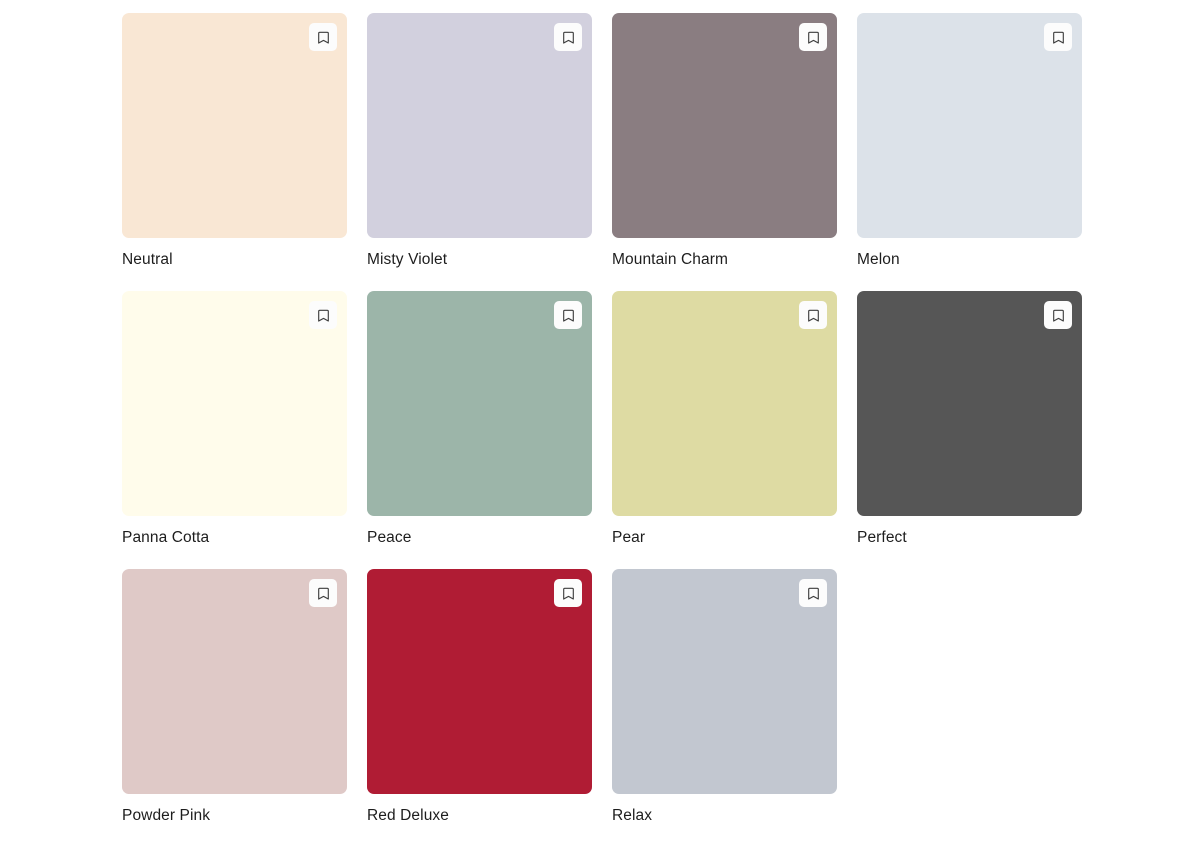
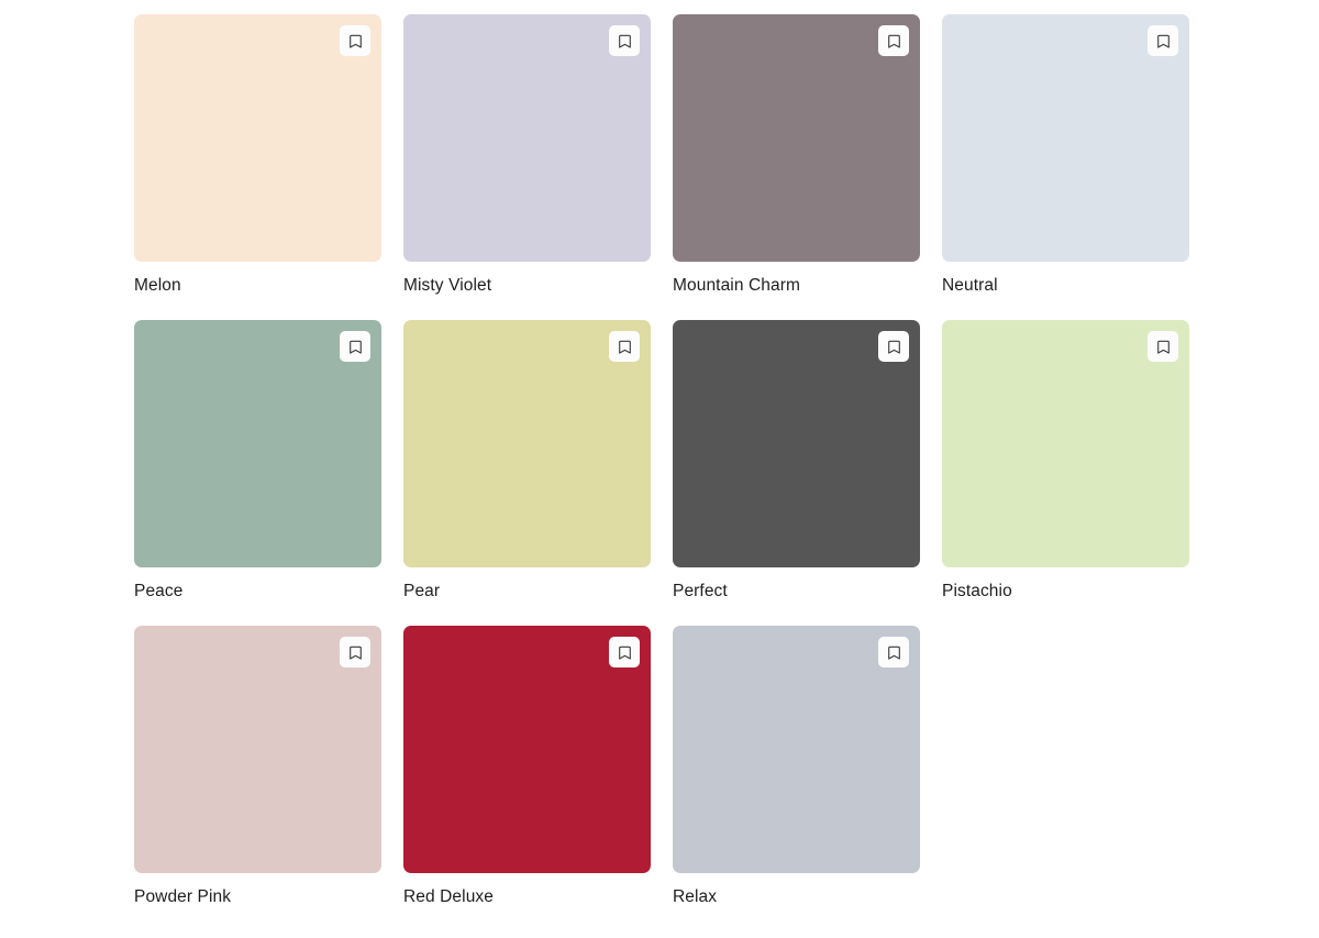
- Neutral
+ Melon
  Misty Violet
  Mountain Charm
- Melon
+ Neutral
- Panna Cotta
  Peace
  Pear
  Perfect
+ Pistachio
  Powder Pink
  Red Deluxe
  Relax
